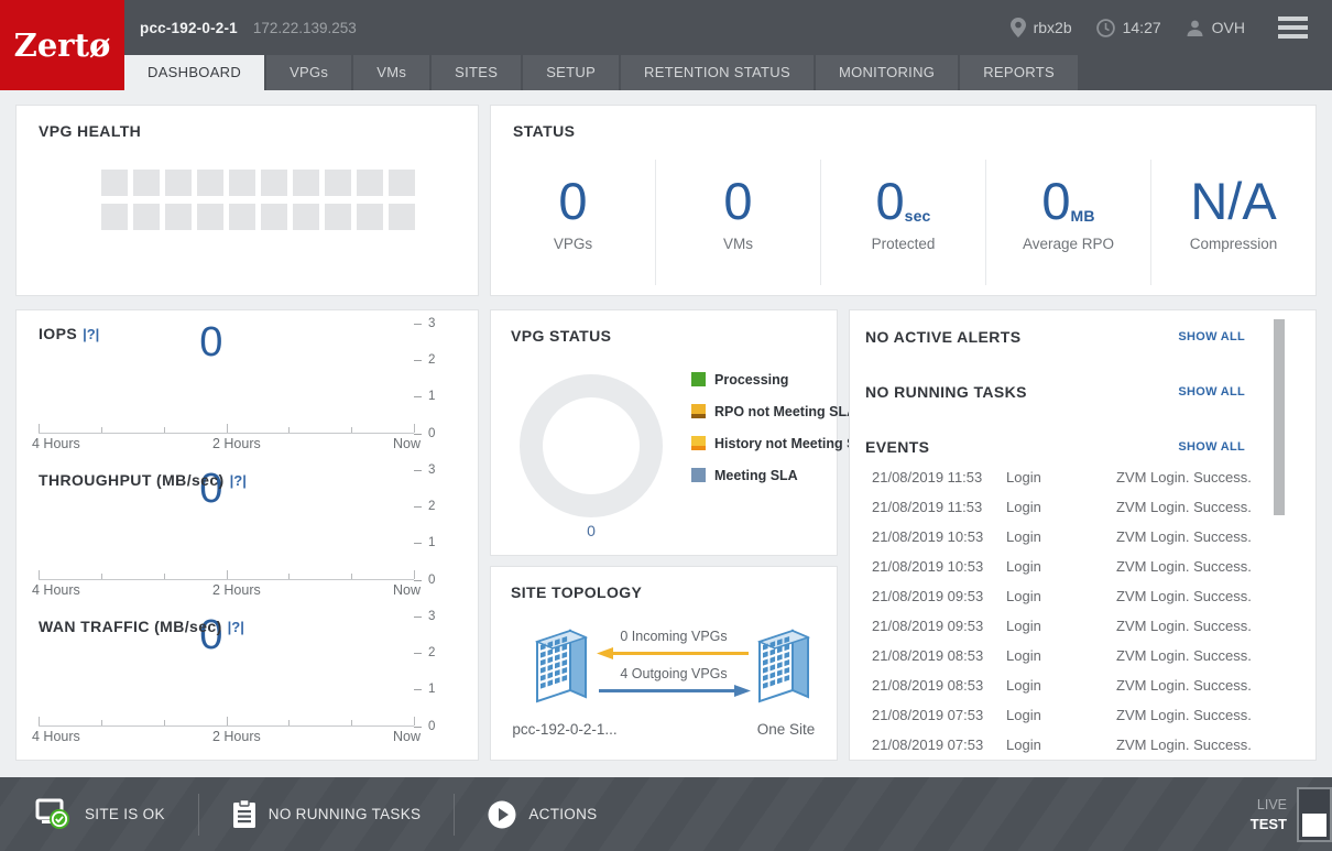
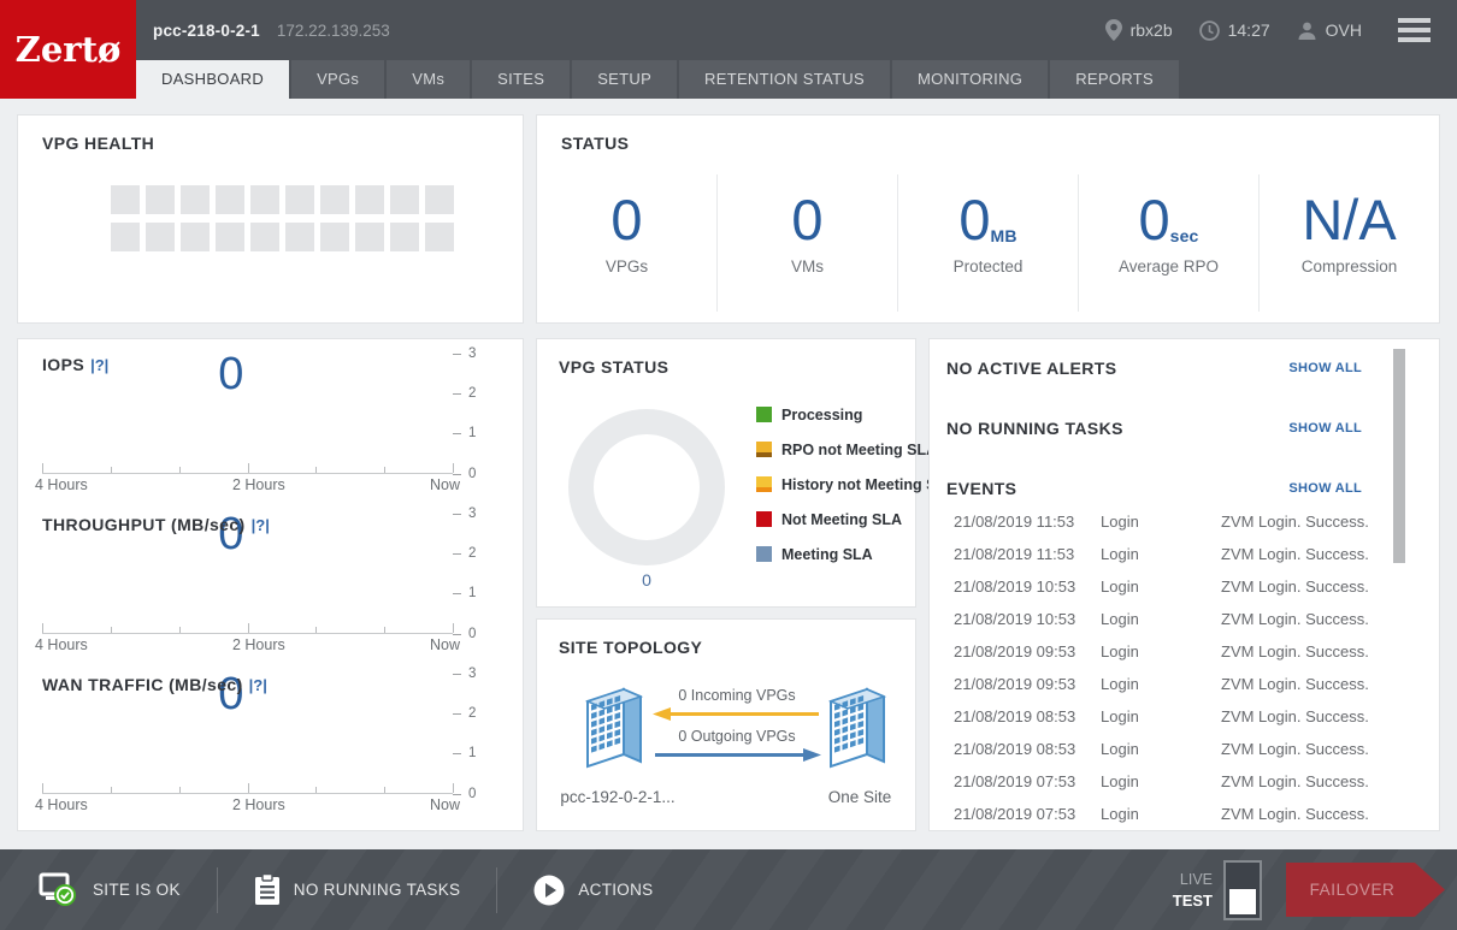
  Zertø
- pcc-192-0-2-1
+ pcc-218-0-2-1
  172.22.139.253
  rbx2b
  14:27
  OVH
  DASHBOARD
  VPGs
  VMs
  SITES
  SETUP
  RETENTION STATUS
  MONITORING
  REPORTS
  VPG HEALTH
  STATUS
  0
  VPGs
  0
  VMs
- 0sec
+ 0MB
  Protected
- 0MB
+ 0sec
  Average RPO
  N/A
  Compression
  IOPS |?|
  0
  4 Hours
  2 Hours
  Now
  3
  2
  1
  0
  THROUGHPUT (MB/sec) |?|
  0
  4 Hours
  2 Hours
  Now
  3
  2
  1
  0
  WAN TRAFFIC (MB/sec) |?|
  0
  4 Hours
  2 Hours
  Now
  3
  2
  1
  0
  VPG STATUS
  0
  Processing
  RPO not Meeting SL
  History not Meeting
+ Not Meeting SLA
  Meeting SLA
  SITE TOPOLOGY
  0 Incoming VPGs
- 4 Outgoing VPGs
+ 0 Outgoing VPGs
  pcc-192-0-2-1...
  One Site
  NO ACTIVE ALERTS
  SHOW ALL
  NO RUNNING TASKS
  SHOW ALL
  EVENTS
  SHOW ALL
  21/08/2019 11:53
  Login
  ZVM Login. Success.
  21/08/2019 11:53
  Login
  ZVM Login. Success.
  21/08/2019 10:53
  Login
  ZVM Login. Success.
  21/08/2019 10:53
  Login
  ZVM Login. Success.
  21/08/2019 09:53
  Login
  ZVM Login. Success.
  21/08/2019 09:53
  Login
  ZVM Login. Success.
  21/08/2019 08:53
  Login
  ZVM Login. Success.
  21/08/2019 08:53
  Login
  ZVM Login. Success.
  21/08/2019 07:53
  Login
  ZVM Login. Success.
  21/08/2019 07:53
  Login
  ZVM Login. Success.
  SITE IS OK
  NO RUNNING TASKS
  ACTIONS
  LIVE
  TEST
+ FAILOVER
